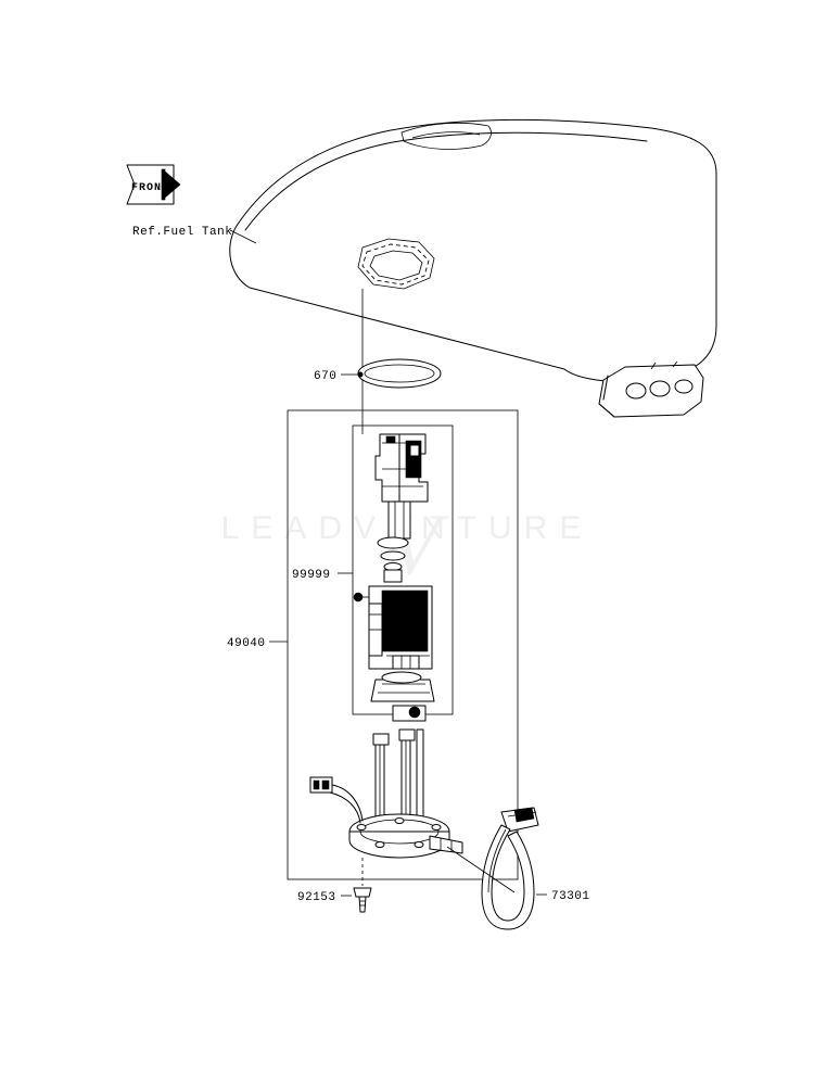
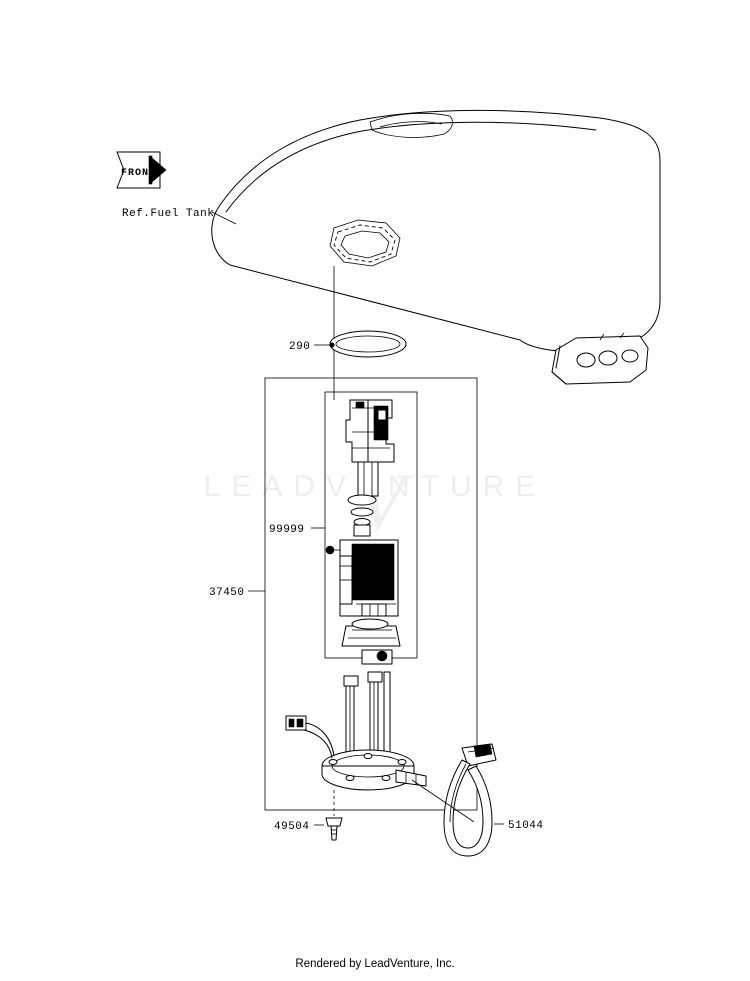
  V
  LEADVNTURE
  FRONT
  Ref.Fuel Tank
- 670
+ 290
- 49040
+ 37450
  99999
- 92153
+ 49504
- 73301
+ 51044
+ Rendered by LeadVenture, Inc.
